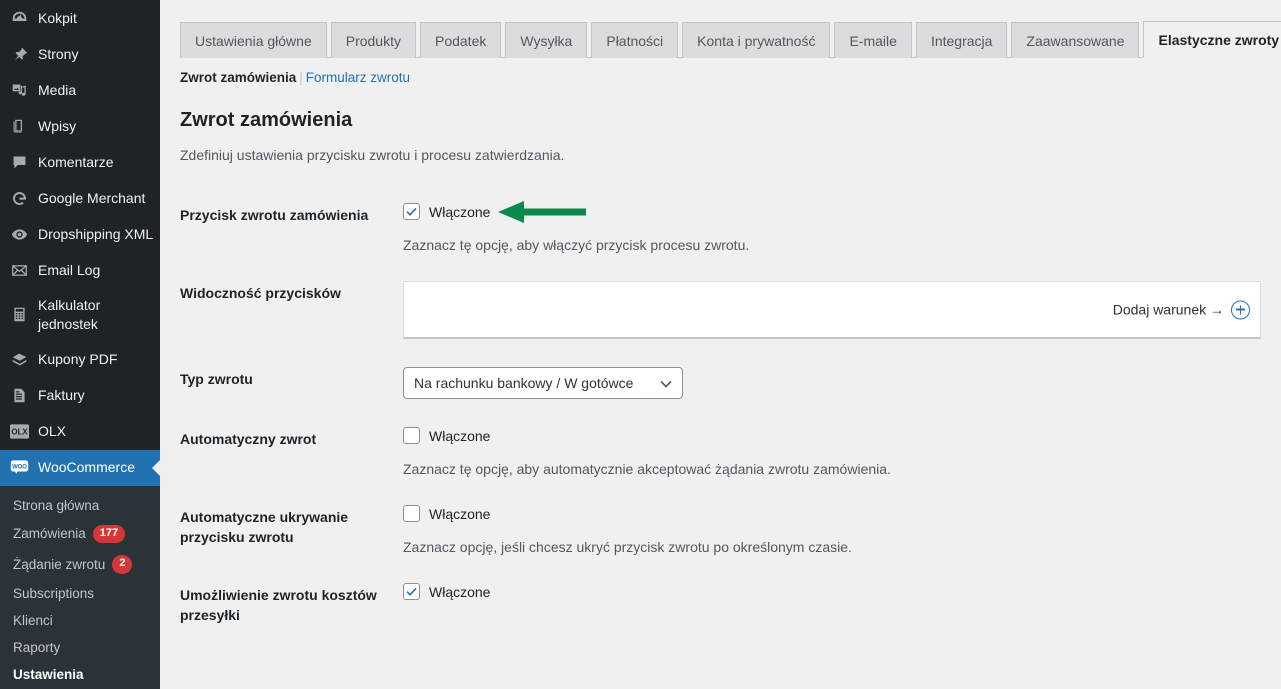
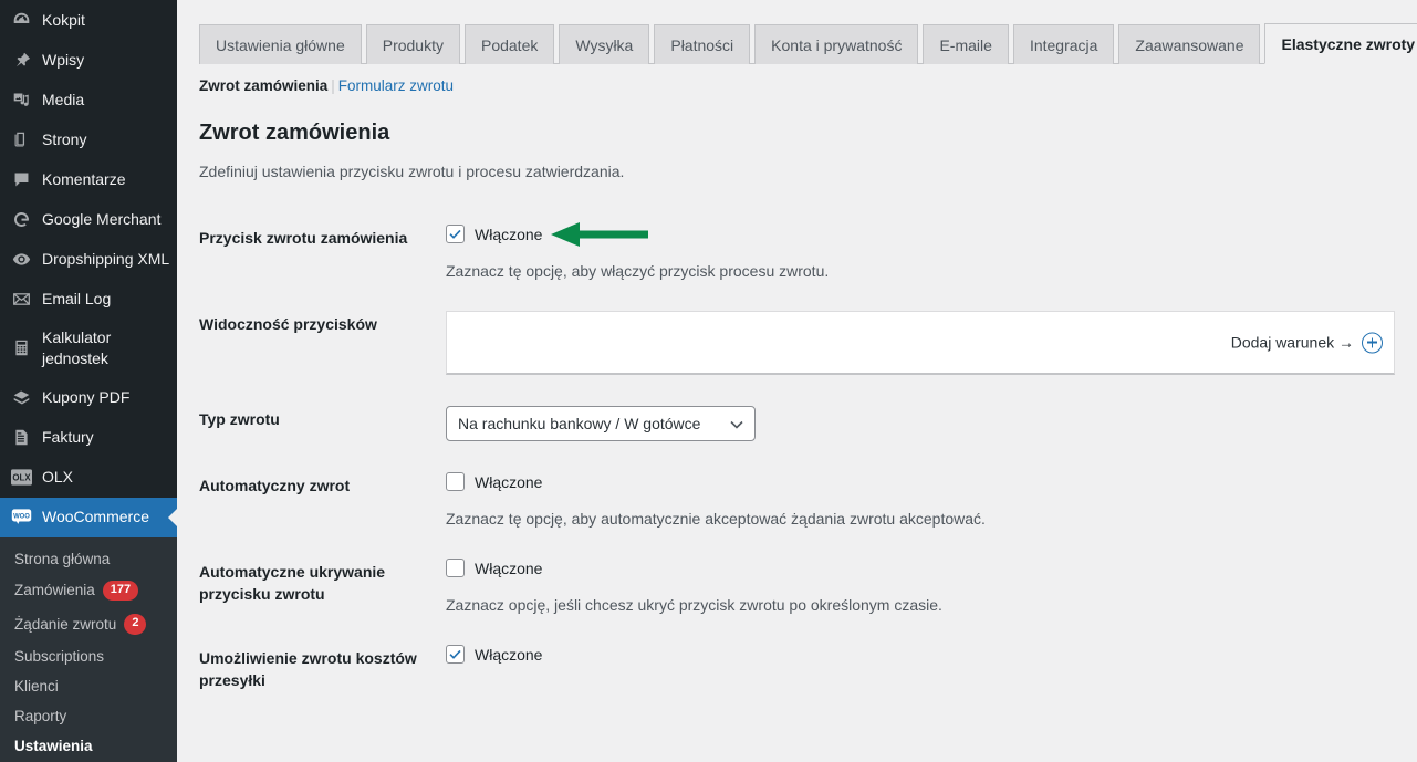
  Kokpit
- Strony
+ Wpisy
  Media
- Wpisy
+ Strony
  Komentarze
  Google Merchant
  Dropshipping XML
  Email Log
  Kalkulator jednostek
  Kupony PDF
  Faktury
  OLX
  OLX
  WooCommerce
  Strona główna
  Zamówienia
  177
  Żądanie zwrotu
  2
  Subscriptions
  Klienci
  Raporty
  Ustawienia
  Ustawienia główne
  Produkty
  Podatek
  Wysyłka
  Płatności
  Konta i prywatność
  E-maile
  Integracja
  Zaawansowane
  Elastyczne zwroty
  Zwrot zamówienia | Formularz zwrotu
  Zwrot zamówienia
  Zdefiniuj ustawienia przycisku zwrotu i procesu zatwierdzania.
  Przycisk zwrotu zamówienia	Włączone Zaznacz tę opcję, aby włączyć przycisk procesu zwrotu.
  Widoczność przycisków	Dodaj warunek →
  Typ zwrotu	Na rachunku bankowy / W gotówce
- Automatyczny zwrot	Włączone Zaznacz tę opcję, aby automatycznie akceptować żądania zwrotu zamówienia.
+ Automatyczny zwrot	Włączone Zaznacz tę opcję, aby automatycznie akceptować żądania zwrotu akceptować.
  Automatyczne ukrywanie przycisku zwrotu	Włączone Zaznacz opcję, jeśli chcesz ukryć przycisk zwrotu po określonym czasie.
  Umożliwienie zwrotu kosztów przesyłki	Włączone
